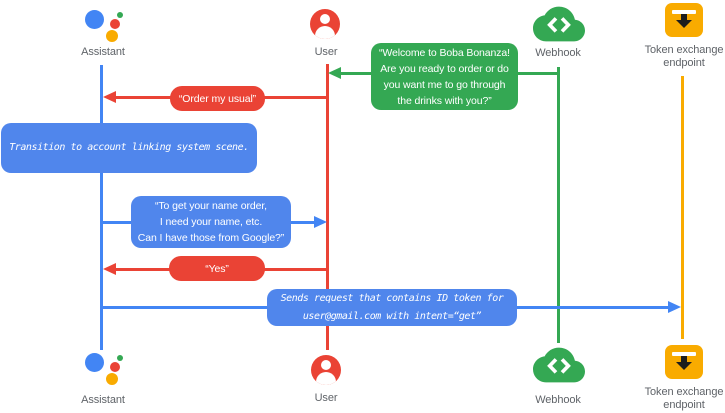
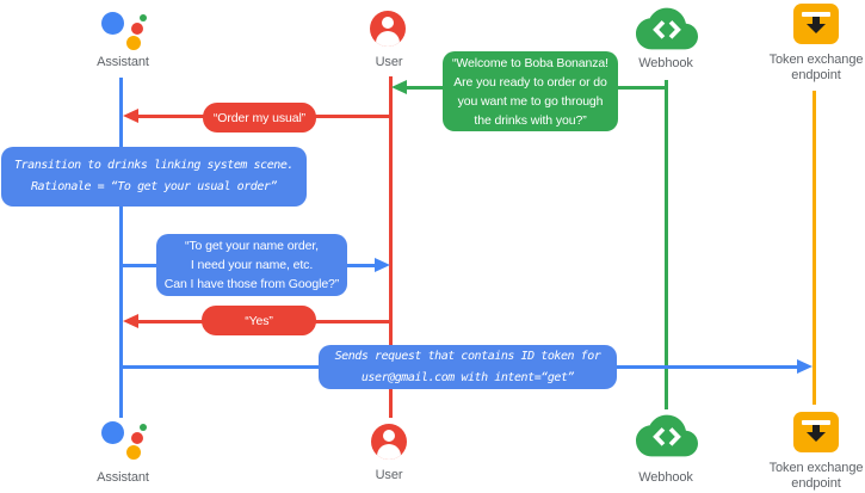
  “Welcome to Boba Bonanza!
  Are you ready to order or do
  you want me to go through
  the drinks with you?”
  “Order my usual”
- Transition to account linking system scene.
+ Transition to drinks linking system scene.
+ Rationale = “To get your usual order”
  “To get your name order,
  I need your name, etc.
  Can I have those from Google?”
  “Yes”
  Sends request that contains ID token for
  user@gmail.com with intent=“get”
  Assistant
  User
  Webhook
  Token exchange
  endpoint
  Assistant
  User
  Webhook
  Token exchange
  endpoint
